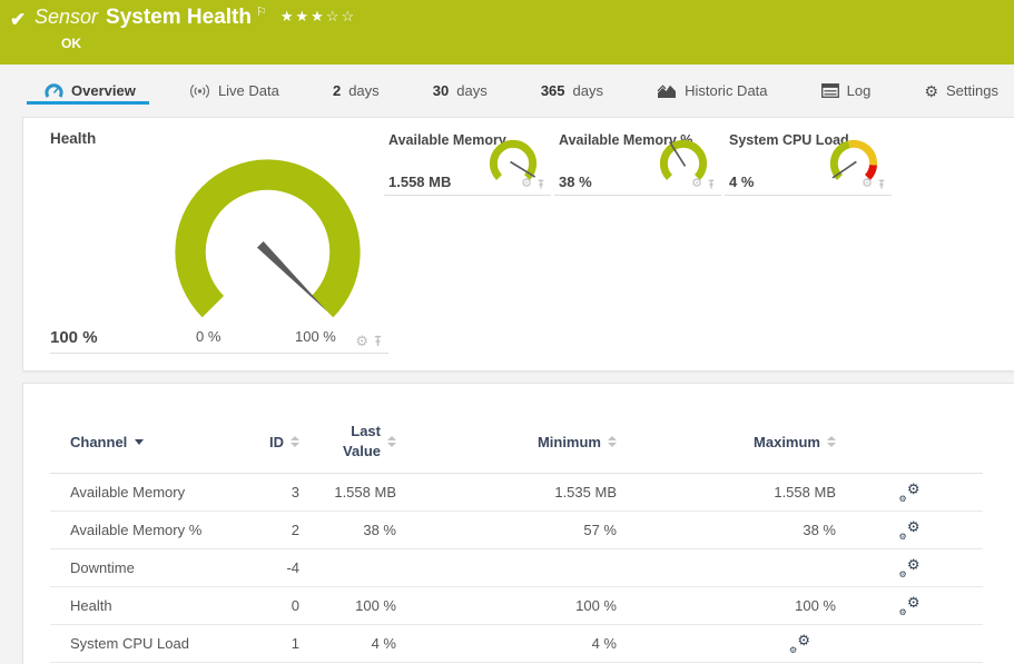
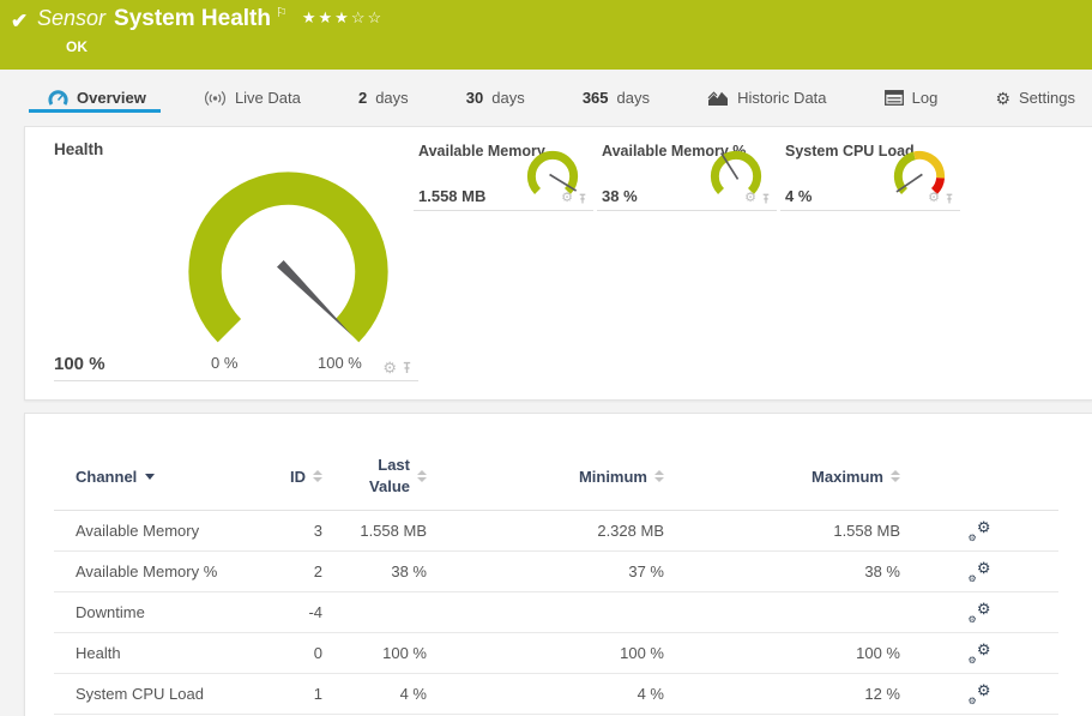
  ✔
  Sensor
  System Health
  ⚐
  ★★★☆☆
  OK
  Overview
  Live Data
  2
  days
  30
  days
  365
  days
  Historic Data
  Log
  ⚙
  Settings
  Health
  0 %
  100 %
  100 %
  ⚙
  Available Memory
  1.558 MB
  ⚙
  Available Memory %
  38 %
  ⚙
  System CPU Load
  4 %
  ⚙
  Channel
  ID
  Last Value
  Minimum
  Maximum
  Available Memory
  3
  1.558 MB
- 1.535 MB
+ 2.328 MB
  1.558 MB
  ⚙
  ⚙
  Available Memory %
  2
  38 %
- 57 %
+ 37 %
  38 %
  ⚙
  ⚙
  Downtime
  -4
  ⚙
  ⚙
  Health
  0
  100 %
  100 %
  100 %
  ⚙
  ⚙
  System CPU Load
  1
  4 %
  4 %
+ 12 %
  ⚙
  ⚙
